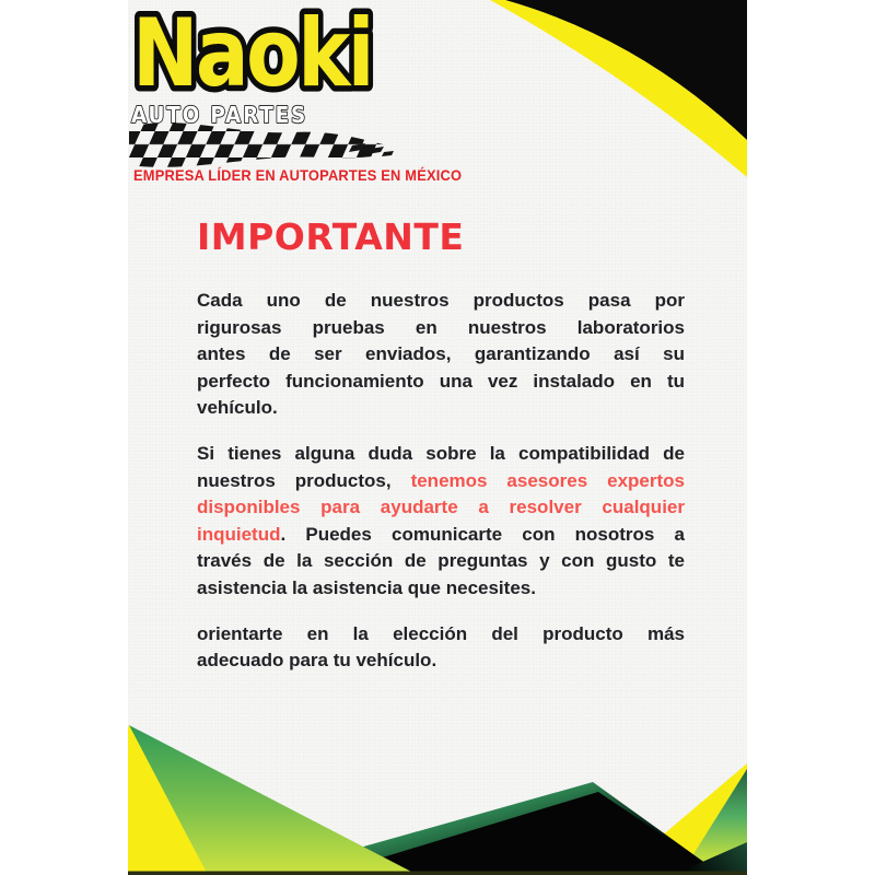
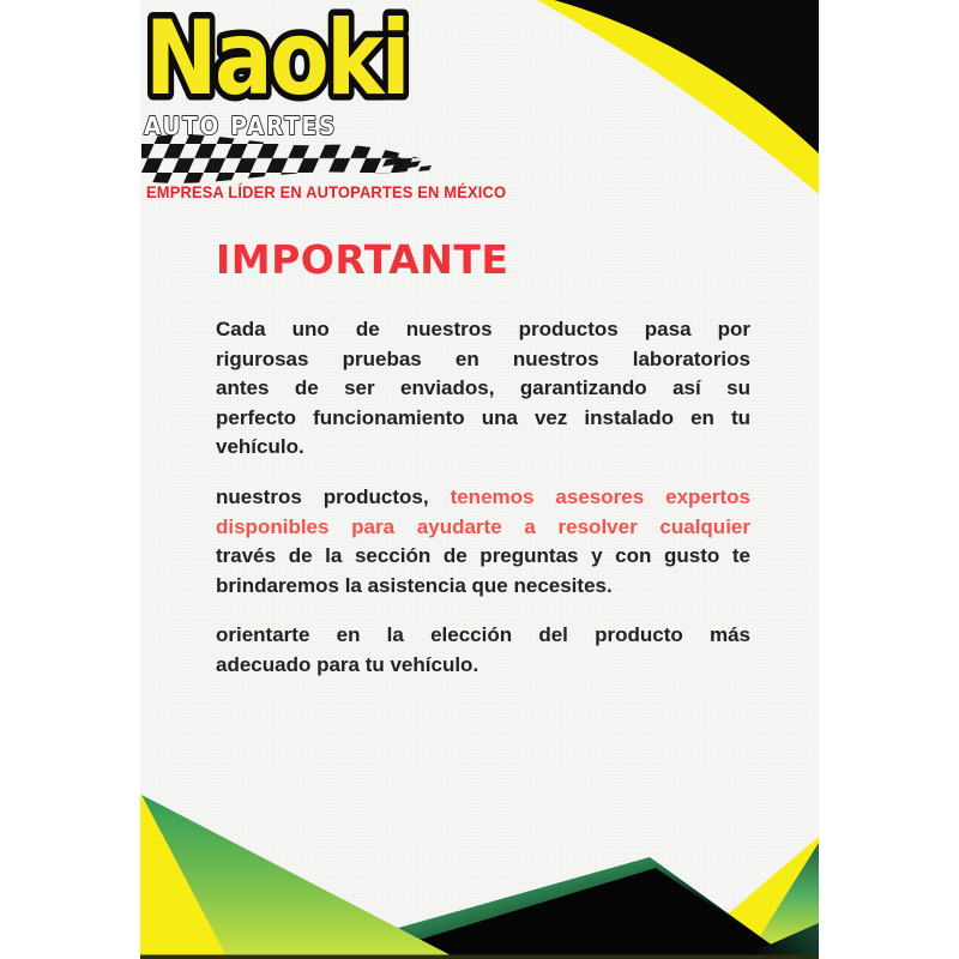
  Naoki
  AUTO PARTES
  EMPRESA LÍDER EN AUTOPARTES EN MÉXICO
  IMPORTANTE
  Cada uno de nuestros productos pasa por
  rigurosas pruebas en nuestros laboratorios
  antes de ser enviados, garantizando así su
  perfecto funcionamiento una vez instalado en tu
  vehículo.
- Si tienes alguna duda sobre la compatibilidad de
  nuestros productos, tenemos asesores expertos
  disponibles para ayudarte a resolver cualquier
- inquietud. Puedes comunicarte con nosotros a
  través de la sección de preguntas y con gusto te
- asistencia la asistencia que necesites.
+ brindaremos la asistencia que necesites.
  orientarte en la elección del producto más
  adecuado para tu vehículo.
